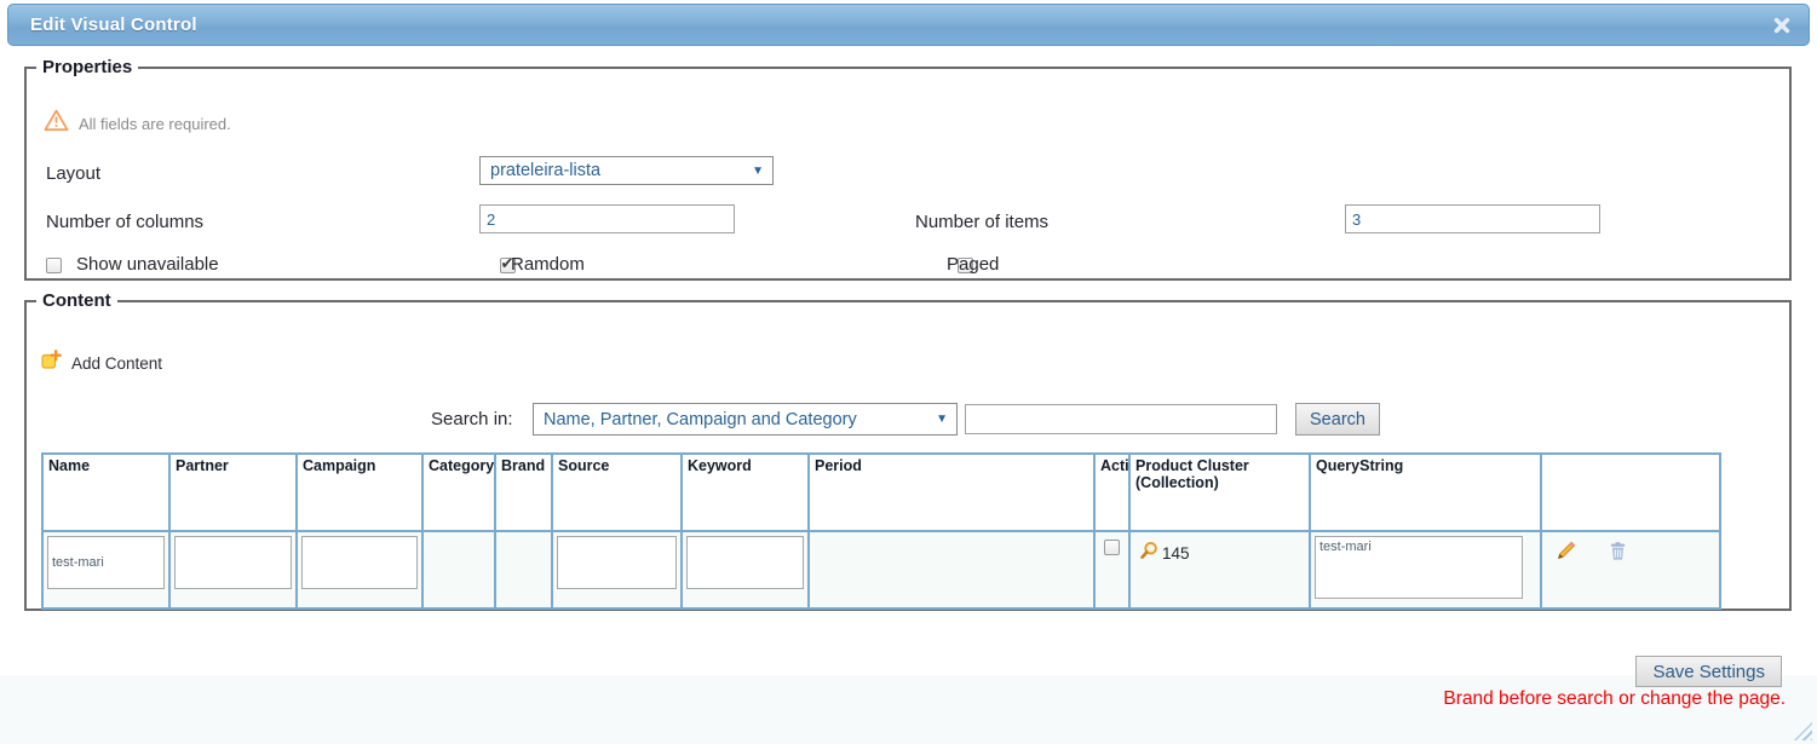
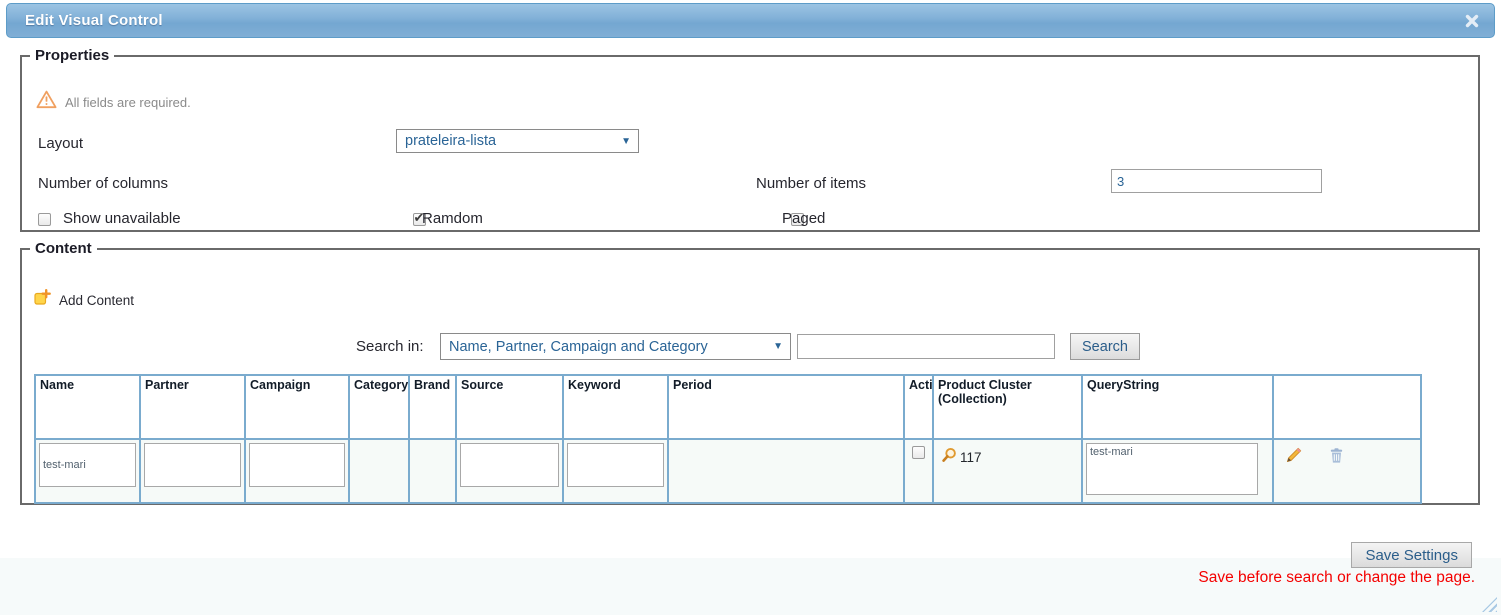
  Edit Visual Control
  Properties
  All fields are required.
  Layout
  prateleira-lista
  ▼
  Number of columns
- 2
  Number of items
  3
  Show unavailable
  ✔
  Ramdom
  Paged
  Content
  Add Content
  Search in:
  Name, Partner, Campaign and Category
  ▼
  Search
  Name	Partner	Campaign	Category	Brand	Source	Keyword	Period	Acti	Product Cluster (Collection)	QueryString
- test-mari									145	test-mari
+ test-mari									117	test-mari
  Save Settings
- Brand before search or change the page.
+ Save before search or change the page.
